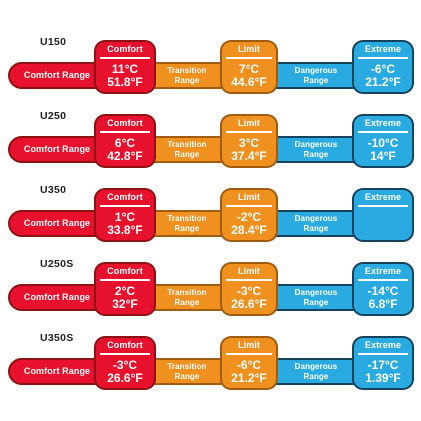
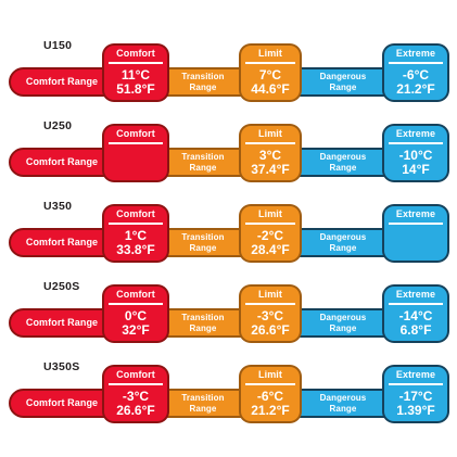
  U150
  Comfort Range
  Transition
  Range
  Dangerous
  Range
  Comfort
  11°C
  51.8°F
  Limit
  7°C
  44.6°F
  Extreme
  -6°C
  21.2°F
  U250
  Comfort Range
  Transition
  Range
  Dangerous
  Range
  Comfort
- 6°C
- 42.8°F
  Limit
  3°C
  37.4°F
  Extreme
  -10°C
  14°F
  U350
  Comfort Range
  Transition
  Range
  Dangerous
  Range
  Comfort
  1°C
  33.8°F
  Limit
  -2°C
  28.4°F
  Extreme
  U250S
  Comfort Range
  Transition
  Range
  Dangerous
  Range
  Comfort
- 2°C
+ 0°C
  32°F
  Limit
  -3°C
  26.6°F
  Extreme
  -14°C
  6.8°F
  U350S
  Comfort Range
  Transition
  Range
  Dangerous
  Range
  Comfort
  -3°C
  26.6°F
  Limit
  -6°C
  21.2°F
  Extreme
  -17°C
  1.39°F
